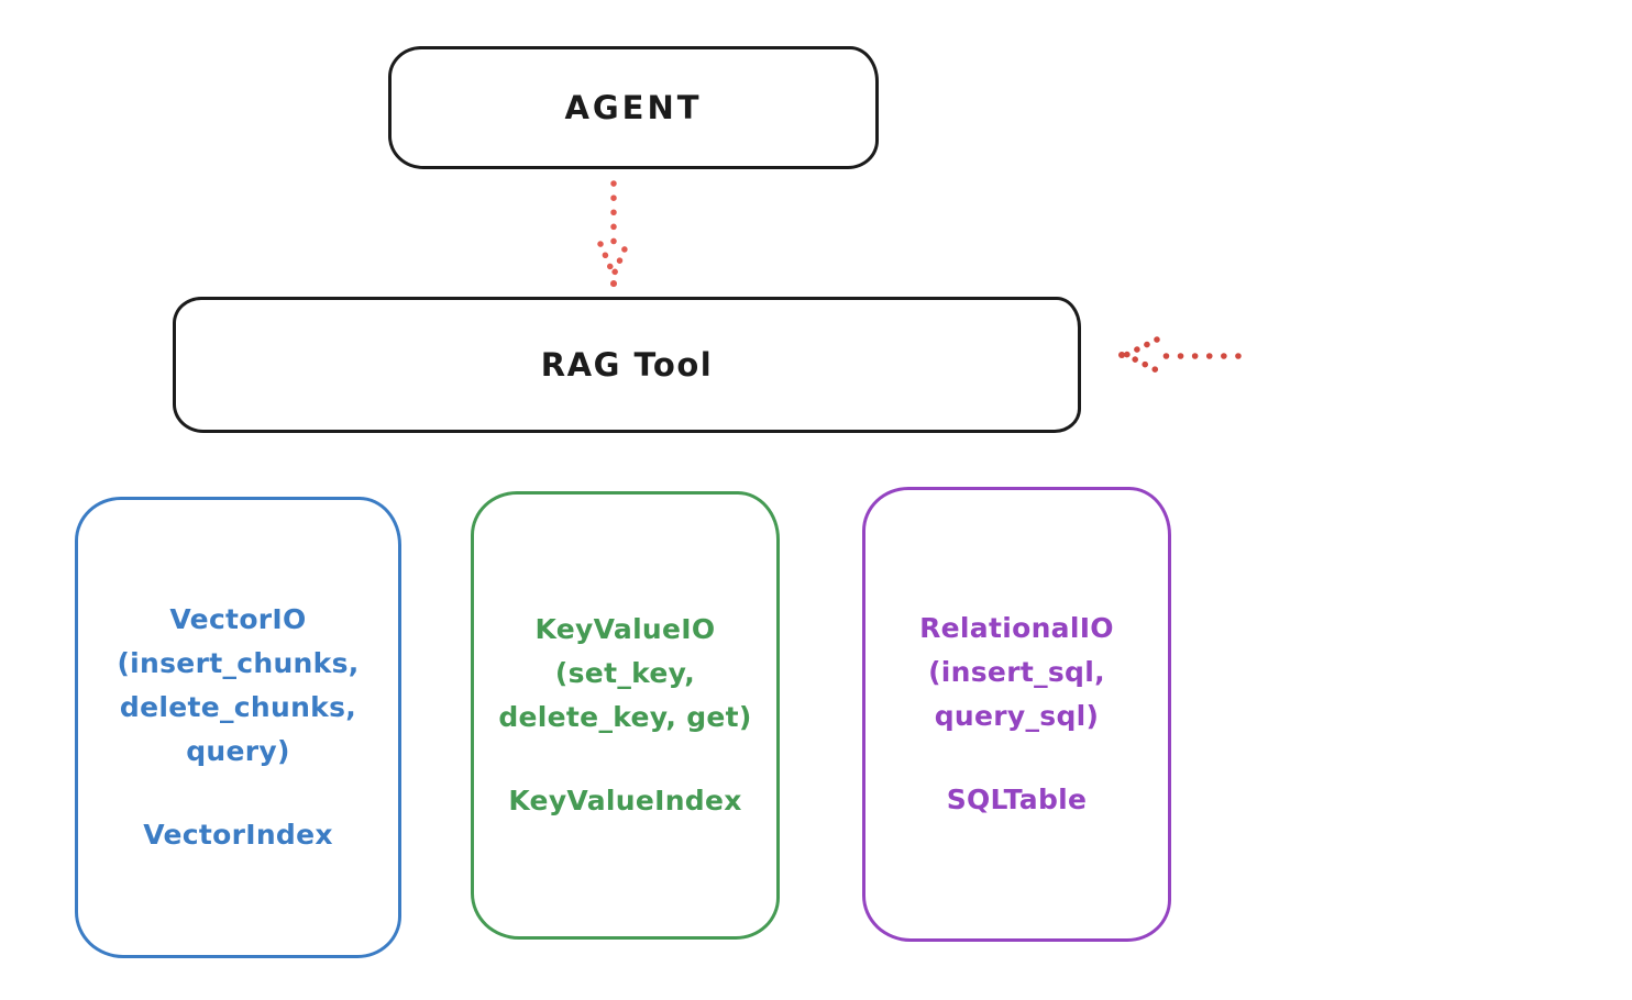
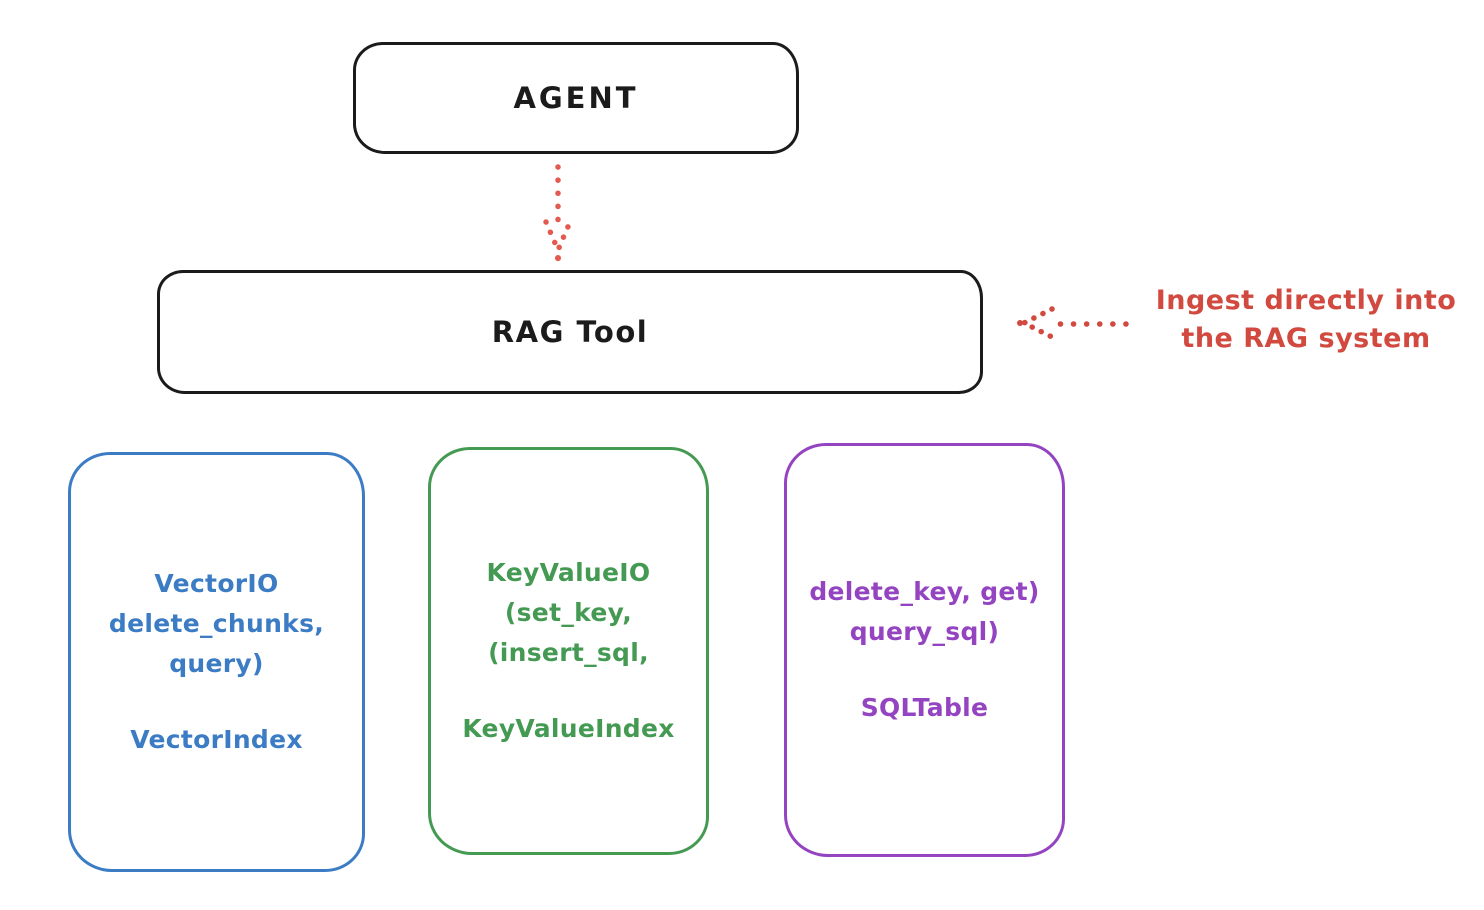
  AGENT
  RAG Tool
+ Ingest directly into the RAG system
  VectorIO
- (insert_chunks,
  delete_chunks,
  query)
  VectorIndex
  KeyValueIO
  (set_key,
- delete_key, get)
+ (insert_sql,
  KeyValueIndex
- RelationalIO
- (insert_sql,
+ delete_key, get)
  query_sql)
  SQLTable
